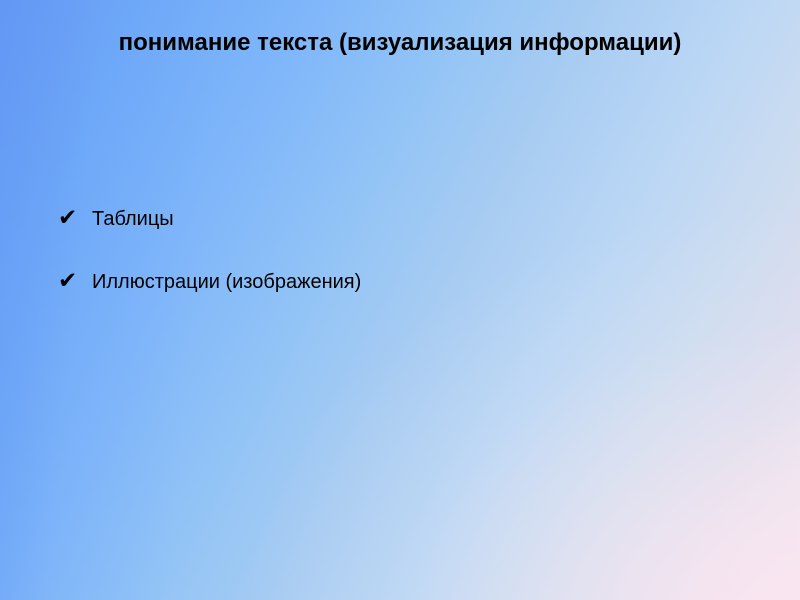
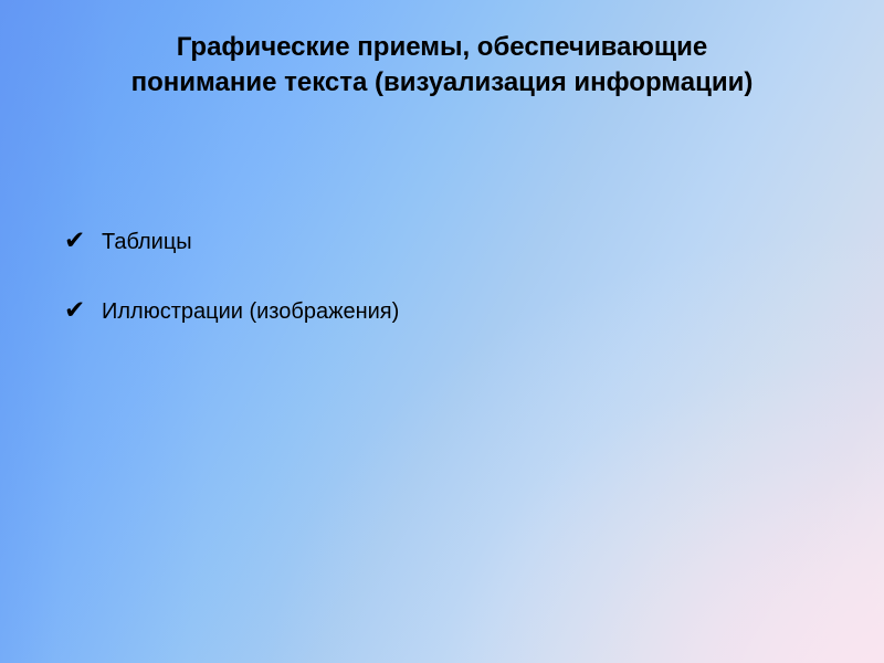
+ Графические приемы, обеспечивающие
  понимание текста (визуализация информации)
  ✔
  Таблицы
  ✔
  Иллюстрации (изображения)
